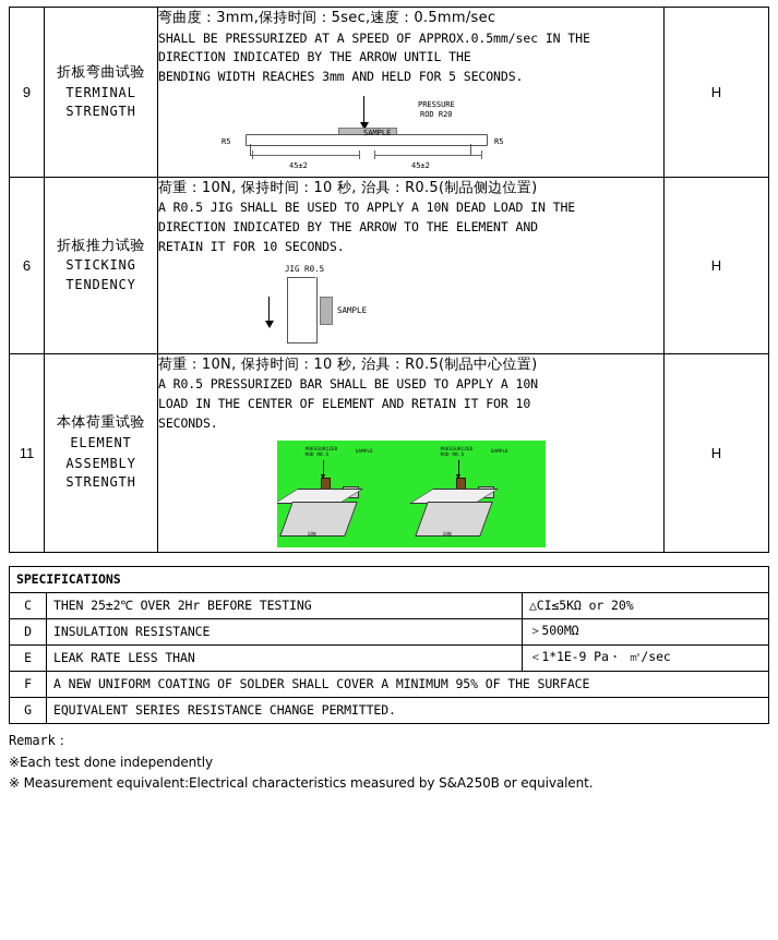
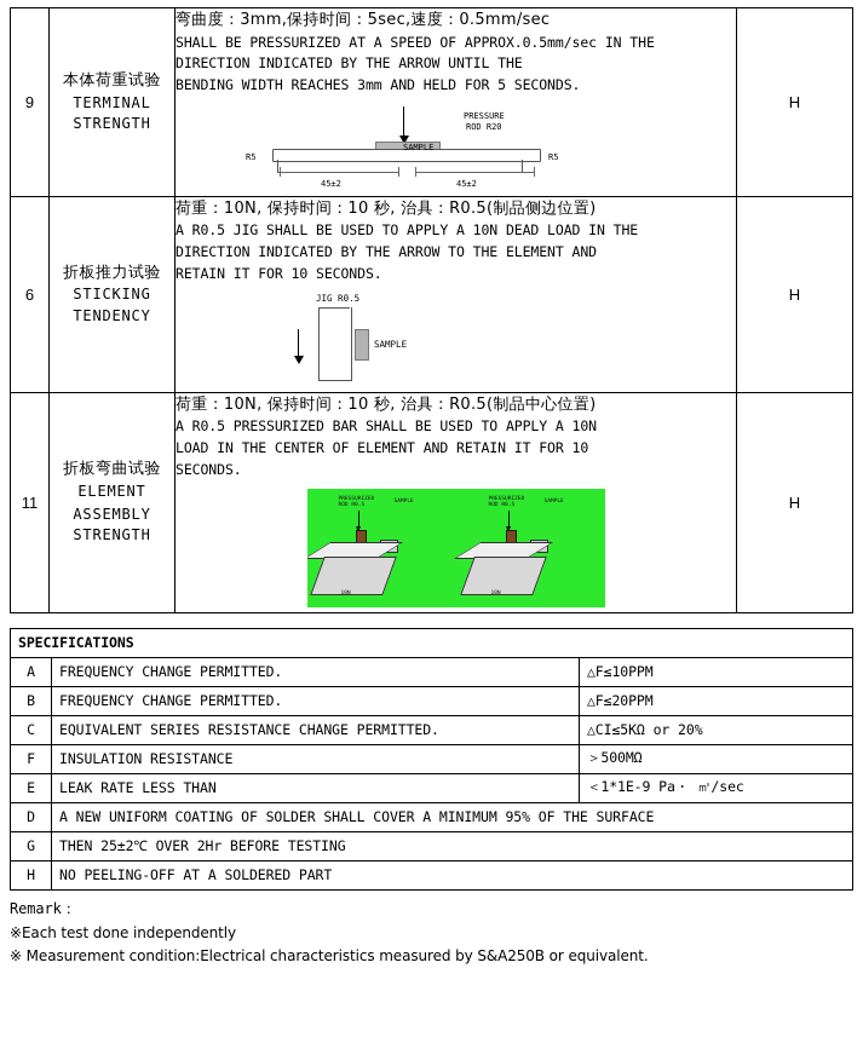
- 9	折板弯曲试验 TERMINAL STRENGTH	弯曲度：3mm,保持时间：5sec,速度：0.5mm/sec SHALL BE PRESSURIZED AT A SPEED OF APPROX.0.5mm/sec IN THE DIRECTION INDICATED BY THE ARROW UNTIL THE BENDING WIDTH REACHES 3mm AND HELD FOR 5 SECONDS. PRESSURE ROD R20 R5 R5 SAMPLE 45±2 45±2	H
+ 9	本体荷重试验 TERMINAL STRENGTH	弯曲度：3mm,保持时间：5sec,速度：0.5mm/sec SHALL BE PRESSURIZED AT A SPEED OF APPROX.0.5mm/sec IN THE DIRECTION INDICATED BY THE ARROW UNTIL THE BENDING WIDTH REACHES 3mm AND HELD FOR 5 SECONDS. PRESSURE ROD R20 R5 R5 SAMPLE 45±2 45±2	H
  6	折板推力试验 STICKING TENDENCY	荷重：10N, 保持时间：10 秒, 治具：R0.5(制品侧边位置) A R0.5 JIG SHALL BE USED TO APPLY A 10N DEAD LOAD IN THE DIRECTION INDICATED BY THE ARROW TO THE ELEMENT AND RETAIN IT FOR 10 SECONDS. JIG R0.5 SAMPLE	H
- 11	本体荷重试验ELEMENT ASSEMBLY STRENGTH	荷重：10N, 保持时间：10 秒, 治具：R0.5(制品中心位置) A R0.5 PRESSURIZED BAR SHALL BE USED TO APPLY A 10N LOAD IN THE CENTER OF ELEMENT AND RETAIN IT FOR 10 SECONDS.	H
+ 11	折板弯曲试验ELEMENT ASSEMBLY STRENGTH	荷重：10N, 保持时间：10 秒, 治具：R0.5(制品中心位置) A R0.5 PRESSURIZED BAR SHALL BE USED TO APPLY A 10N LOAD IN THE CENTER OF ELEMENT AND RETAIN IT FOR 10 SECONDS.	H
  SPECIFICATIONS
+ A	FREQUENCY CHANGE PERMITTED.	△F≤10PPM
+ B	FREQUENCY CHANGE PERMITTED.	△F≤20PPM
- C	THEN 25±2℃ OVER 2Hr BEFORE TESTING	△CI≤5KΩ or 20%
+ C	EQUIVALENT SERIES RESISTANCE CHANGE PERMITTED.	△CI≤5KΩ or 20%
- D	INSULATION RESISTANCE	＞500MΩ
+ F	INSULATION RESISTANCE	＞500MΩ
  E	LEAK RATE LESS THAN	＜1*1E-9 Pa・ ㎥/sec
- F	A NEW UNIFORM COATING OF SOLDER SHALL COVER A MINIMUM 95% OF THE SURFACE
+ D	A NEW UNIFORM COATING OF SOLDER SHALL COVER A MINIMUM 95% OF THE SURFACE
- G	EQUIVALENT SERIES RESISTANCE CHANGE PERMITTED.
+ G	THEN 25±2℃ OVER 2Hr BEFORE TESTING
+ H	NO PEELING-OFF AT A SOLDERED PART
  Remark：
  ※Each test done independently
- ※ Measurement equivalent:Electrical characteristics measured by S&A250B or equivalent.
+ ※ Measurement condition:Electrical characteristics measured by S&A250B or equivalent.
